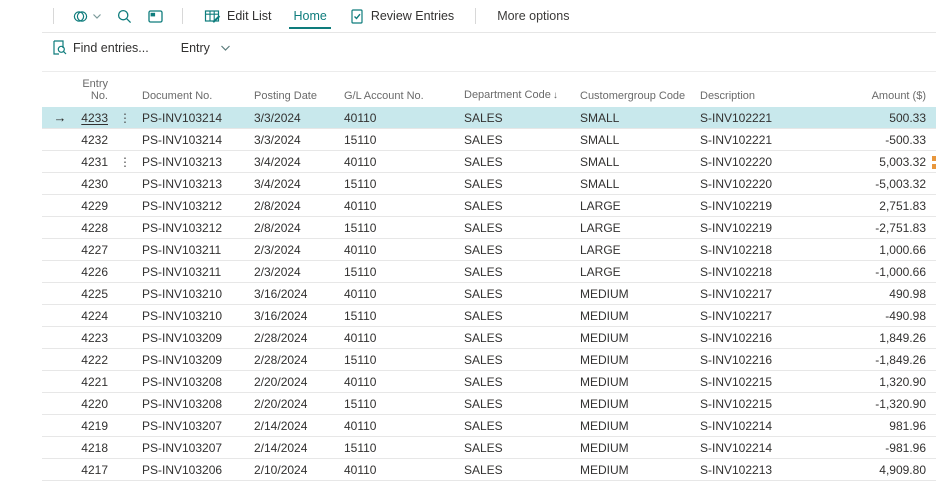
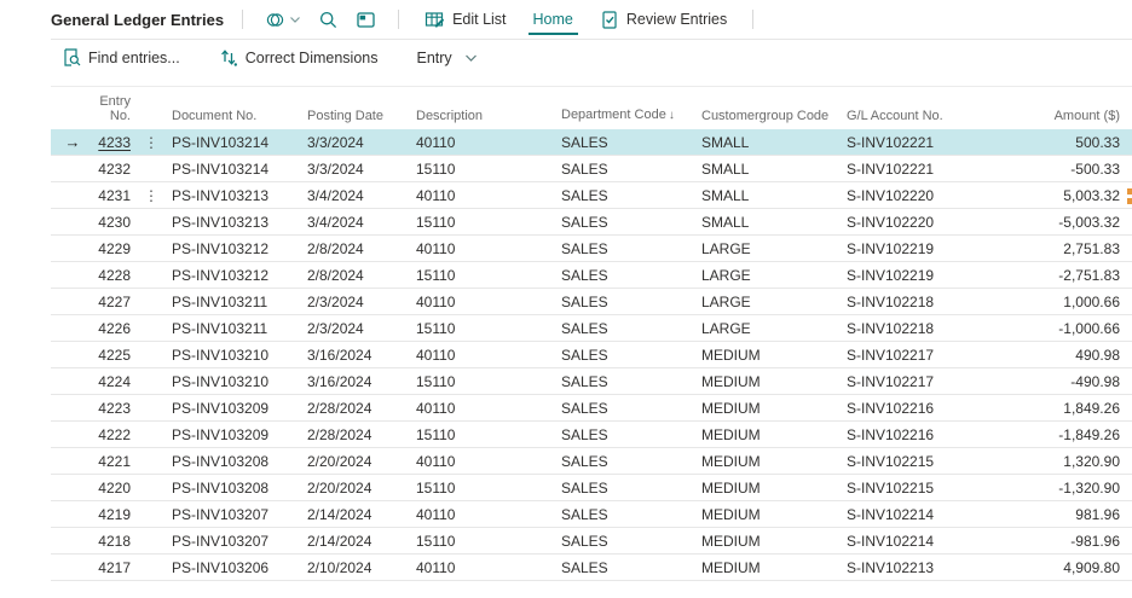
+ General Ledger Entries
  Edit List
  Home
  Review Entries
- More options
  Find entries...
+ Correct Dimensions
  Entry
  Entry No.
  Document No.
  Posting Date
- G/L Account No.
+ Description
  Department Code ↓
  Customergroup Code
- Description
+ G/L Account No.
  Amount ($)
  →
  4233
  ⋮
  PS-INV103214
  3/3/2024
  40110
  SALES
  SMALL
  S-INV102221
  500.33
  4232
  PS-INV103214
  3/3/2024
  15110
  SALES
  SMALL
  S-INV102221
  -500.33
  4231
  ⋮
  PS-INV103213
  3/4/2024
  40110
  SALES
  SMALL
  S-INV102220
  5,003.32
  4230
  PS-INV103213
  3/4/2024
  15110
  SALES
  SMALL
  S-INV102220
  -5,003.32
  4229
  PS-INV103212
  2/8/2024
  40110
  SALES
  LARGE
  S-INV102219
  2,751.83
  4228
  PS-INV103212
  2/8/2024
  15110
  SALES
  LARGE
  S-INV102219
  -2,751.83
  4227
  PS-INV103211
  2/3/2024
  40110
  SALES
  LARGE
  S-INV102218
  1,000.66
  4226
  PS-INV103211
  2/3/2024
  15110
  SALES
  LARGE
  S-INV102218
  -1,000.66
  4225
  PS-INV103210
  3/16/2024
  40110
  SALES
  MEDIUM
  S-INV102217
  490.98
  4224
  PS-INV103210
  3/16/2024
  15110
  SALES
  MEDIUM
  S-INV102217
  -490.98
  4223
  PS-INV103209
  2/28/2024
  40110
  SALES
  MEDIUM
  S-INV102216
  1,849.26
  4222
  PS-INV103209
  2/28/2024
  15110
  SALES
  MEDIUM
  S-INV102216
  -1,849.26
  4221
  PS-INV103208
  2/20/2024
  40110
  SALES
  MEDIUM
  S-INV102215
  1,320.90
  4220
  PS-INV103208
  2/20/2024
  15110
  SALES
  MEDIUM
  S-INV102215
  -1,320.90
  4219
  PS-INV103207
  2/14/2024
  40110
  SALES
  MEDIUM
  S-INV102214
  981.96
  4218
  PS-INV103207
  2/14/2024
  15110
  SALES
  MEDIUM
  S-INV102214
  -981.96
  4217
  PS-INV103206
  2/10/2024
  40110
  SALES
  MEDIUM
  S-INV102213
  4,909.80
